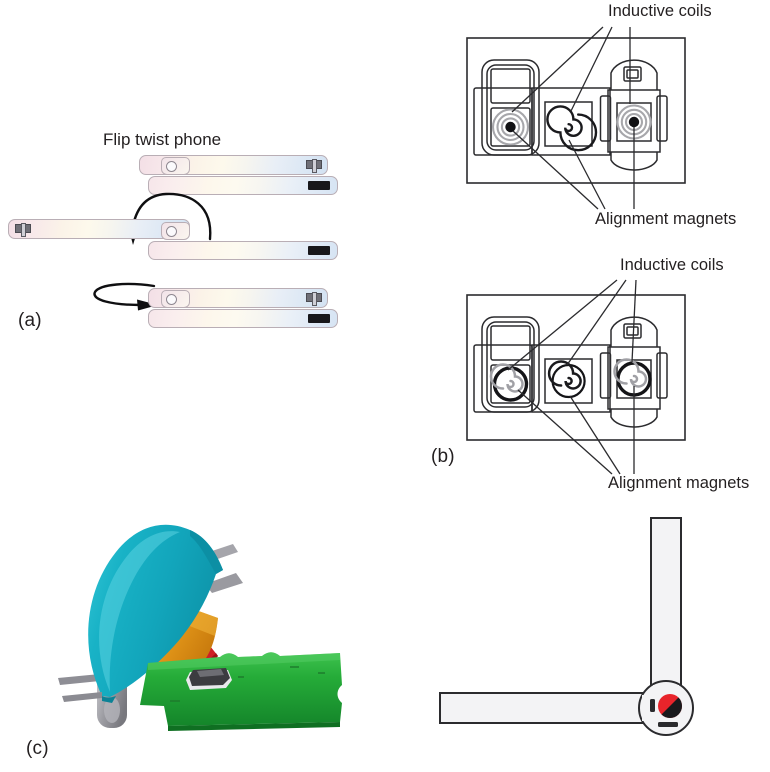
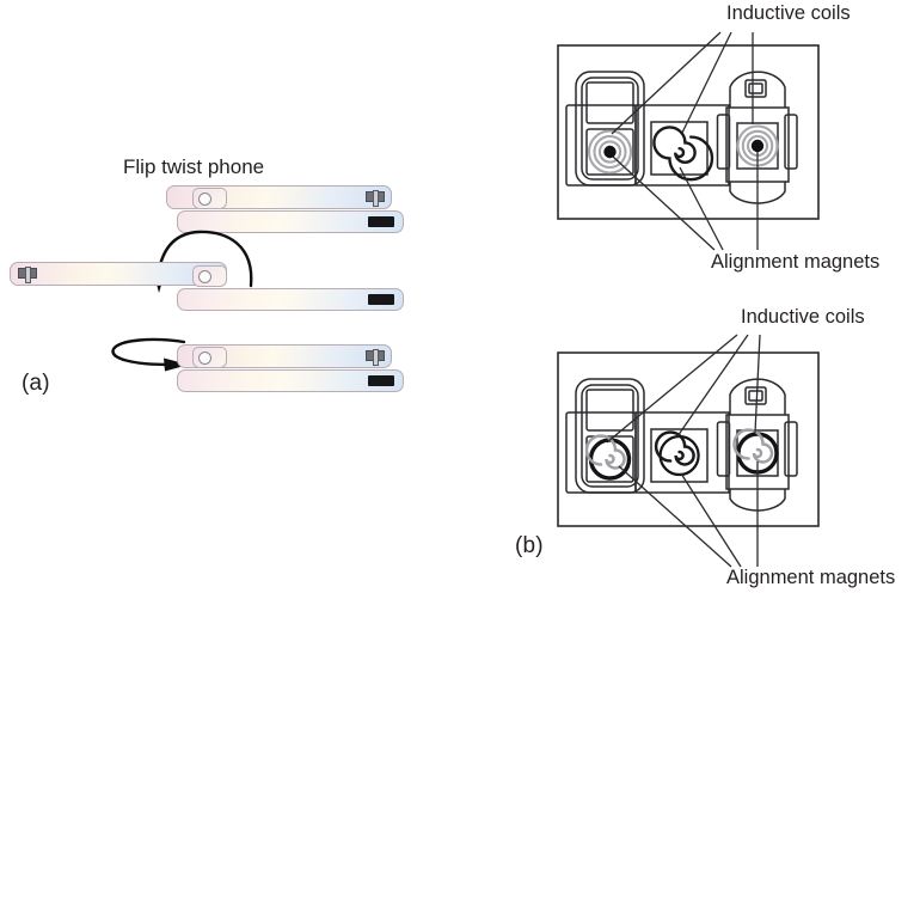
  Flip twist phone
  (a)
  Inductive coils
  Alignment magnets
  Inductive coils
  Alignment magnets
  (b)
- (c)
